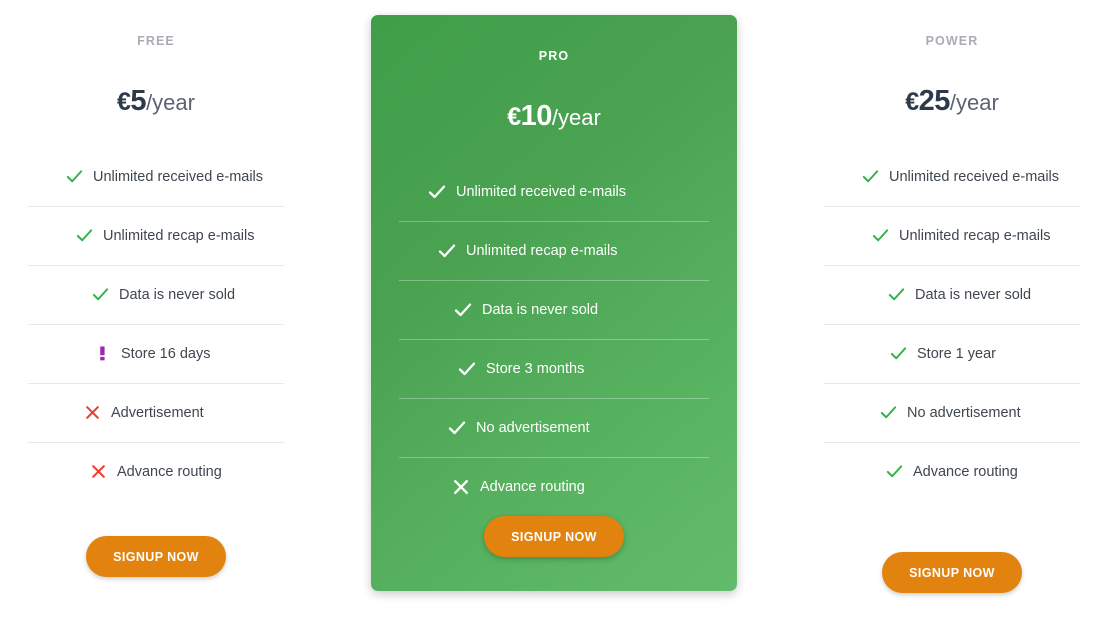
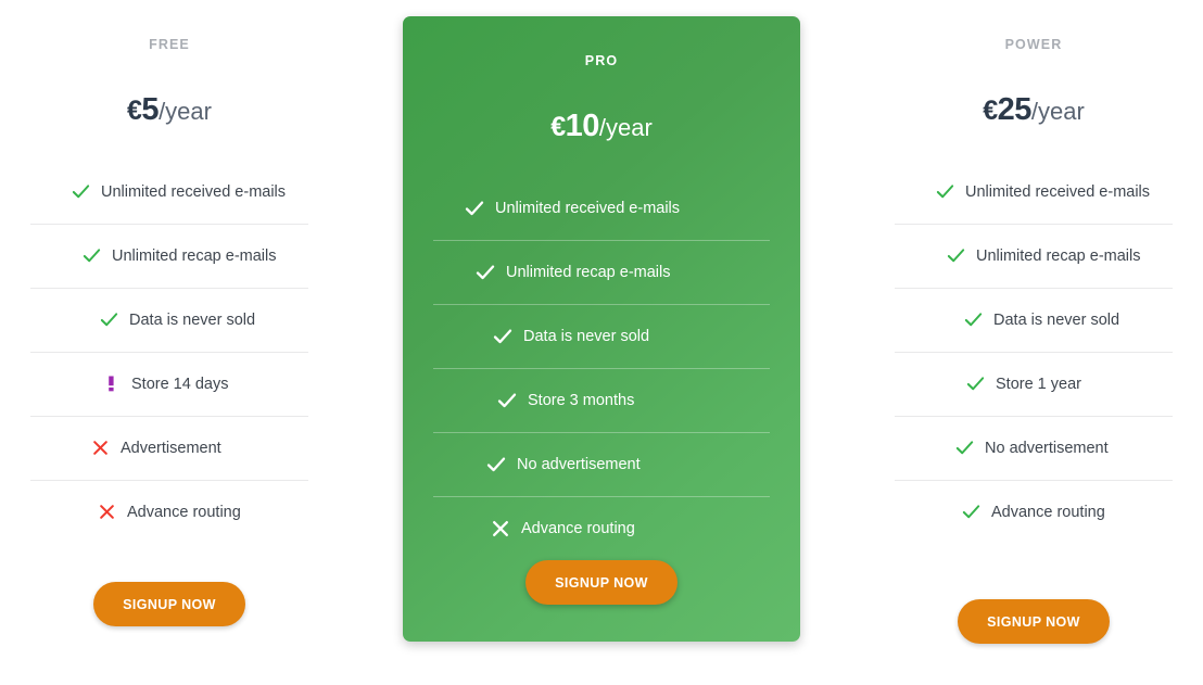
  FREE
  €5/year
  Unlimited received e-mails
  Unlimited recap e-mails
  Data is never sold
- Store 16 days
+ Store 14 days
  Advertisement
  Advance routing
  SIGNUP NOW
  PRO
  €10/year
  Unlimited received e-mails
  Unlimited recap e-mails
  Data is never sold
  Store 3 months
  No advertisement
  Advance routing
  SIGNUP NOW
  POWER
  €25/year
  Unlimited received e-mails
  Unlimited recap e-mails
  Data is never sold
  Store 1 year
  No advertisement
  Advance routing
  SIGNUP NOW
